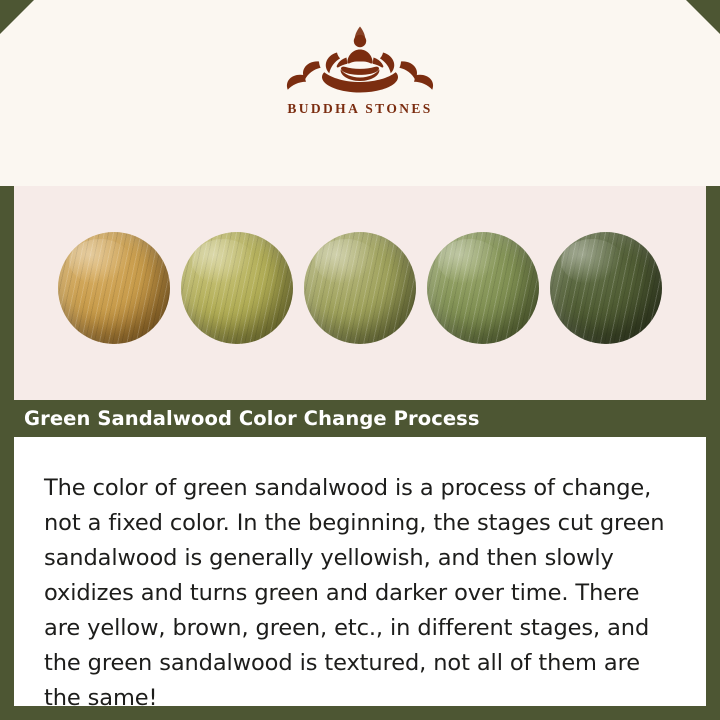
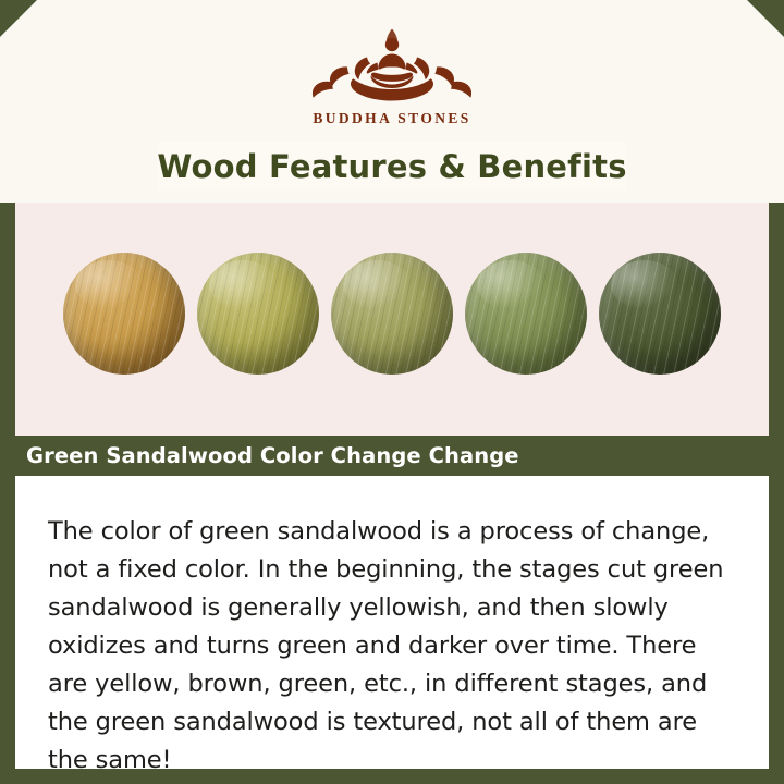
  BUDDHA STONES
+ Wood Features & Benefits
- Green Sandalwood Color Change Process
+ Green Sandalwood Color Change Change
  The color of green sandalwood is a process of change, not a fixed color. In the beginning, the stages cut green sandalwood is generally yellowish, and then slowly oxidizes and turns green and darker over time. There are yellow, brown, green, etc., in different stages, and the green sandalwood is textured, not all of them are the same!
